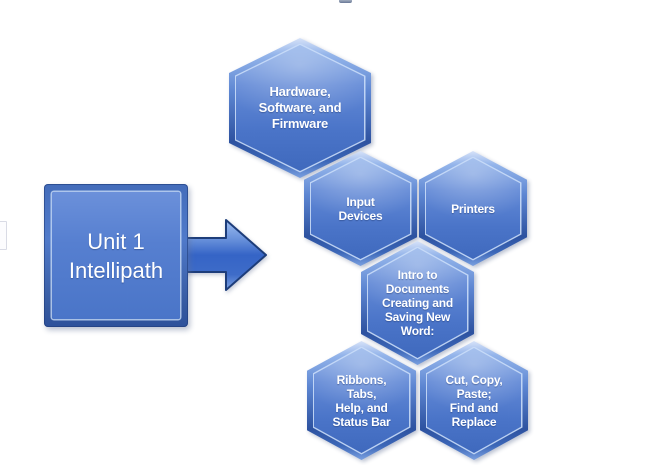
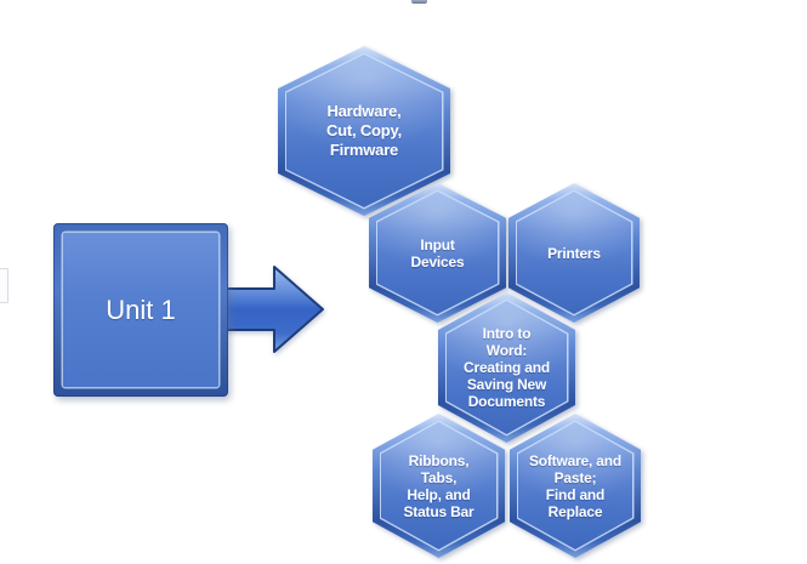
  Unit 1
- Intellipath
  Hardware,
- Software, and
+ Cut, Copy,
  Firmware
  Input
  Devices
  Printers
  Intro to
- Documents
+ Word:
  Creating and
  Saving New
- Word:
+ Documents
  Ribbons,
  Tabs,
  Help, and
  Status Bar
- Cut, Copy,
+ Software, and
  Paste;
  Find and
  Replace
